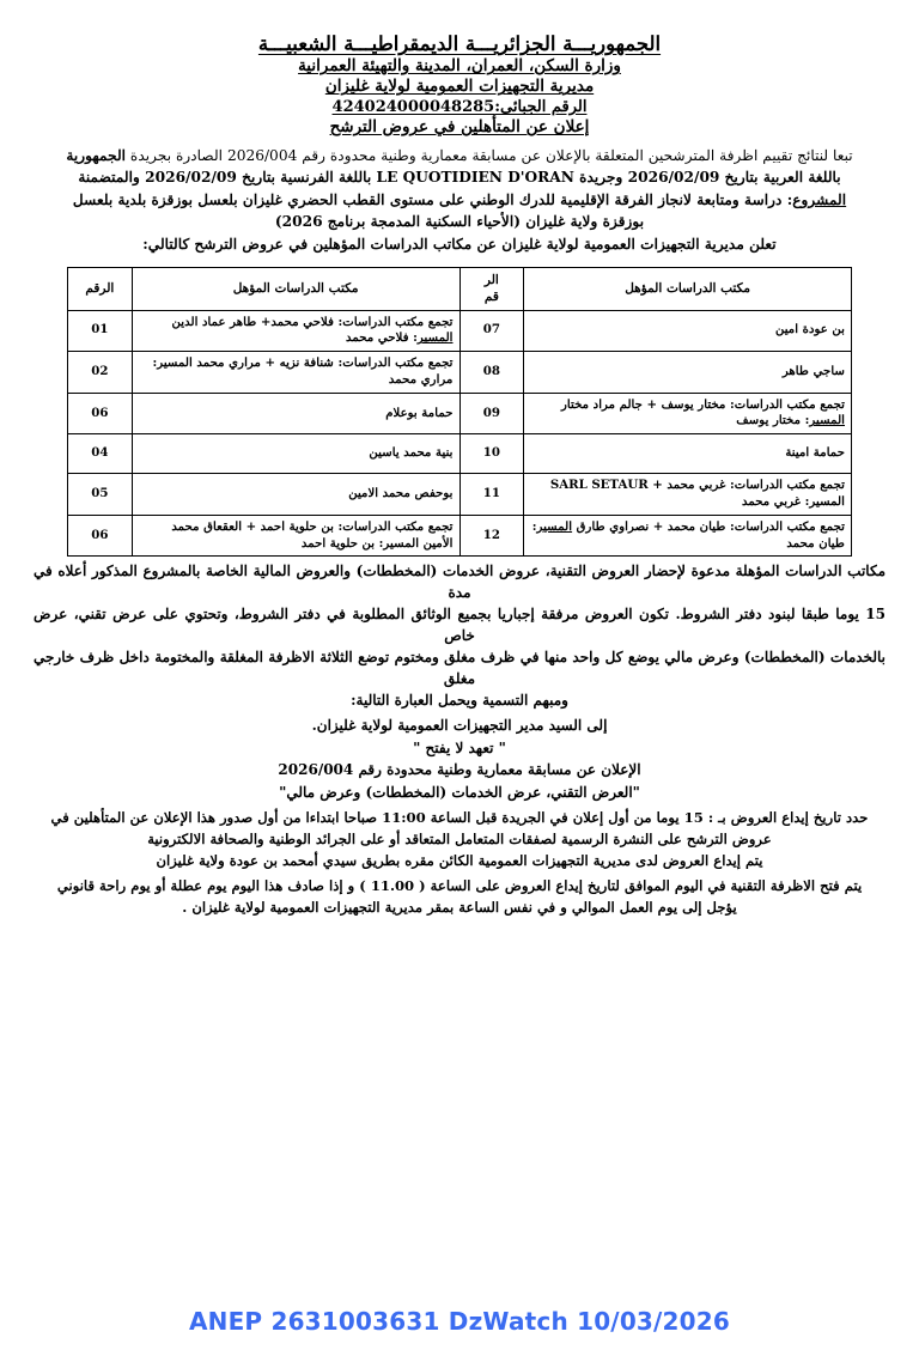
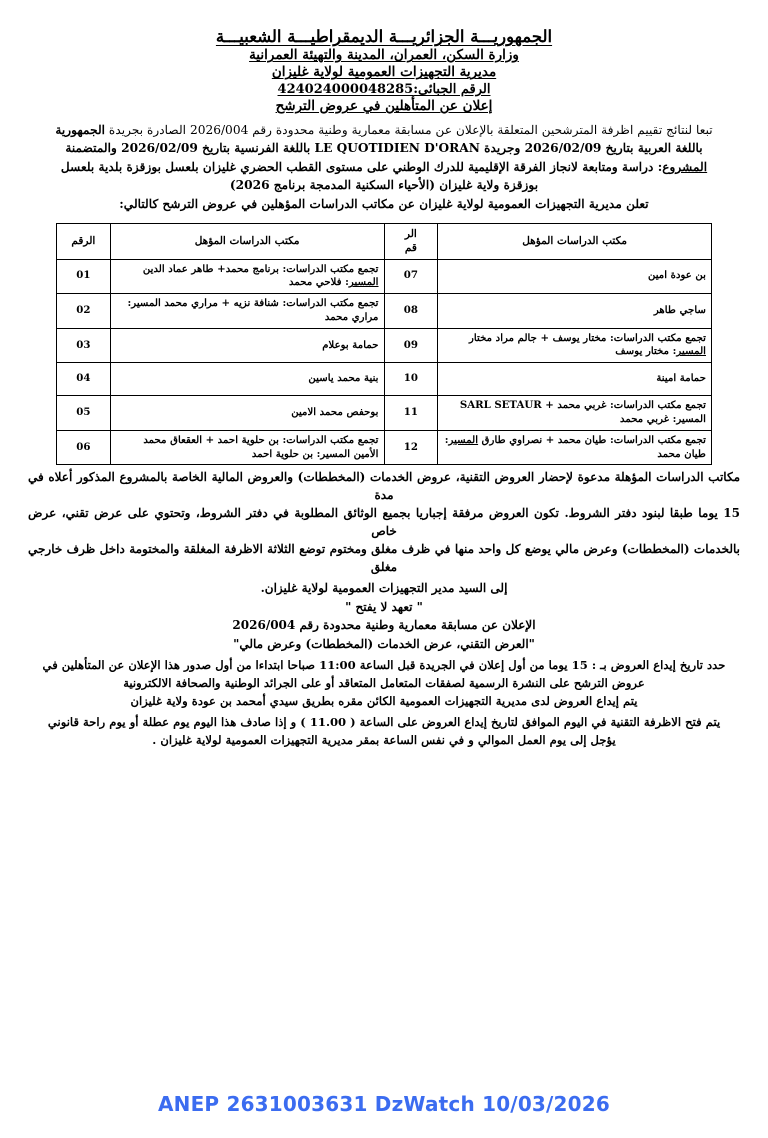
  الجمهوريـــة الجزائريـــة الديمقراطيـــة الشعبيـــة
  وزارة السكن، العمران، المدينة والتهيئة العمرانية
  مديرية التجهيزات العمومية لولاية غليزان
  الرقم الجبائى:424024000048285
  إعلان عن المتأهلين في عروض الترشح
  تبعا لنتائج تقييم اظرفة المترشحين المتعلقة بالإعلان عن مسابقة معمارية وطنية محدودة رقم 2026/004 الصادرة بجريدة الجمهورية
  باللغة العربية بتاريخ 2026/02/09 وجريدة LE QUOTIDIEN D'ORAN باللغة الفرنسية بتاريخ 2026/02/09 والمتضمنة
  المشروع: دراسة ومتابعة لانجاز الفرقة الإقليمية للدرك الوطني على مستوى القطب الحضري غليزان بلعسل بوزقزة بلدية بلعسل
  بوزقزة ولاية غليزان (الأحياء السكنية المدمجة برنامج 2026)
  تعلن مديرية التجهيزات العمومية لولاية غليزان عن مكاتب الدراسات المؤهلين في عروض الترشح كالتالي:
  مكتب الدراسات المؤهل	الر قم	مكتب الدراسات المؤهل	الرقم
- بن عودة امين	07	تجمع مكتب الدراسات: فلاحي محمد+ طاهر عماد الدين المسير: فلاحي محمد	01
+ بن عودة امين	07	تجمع مكتب الدراسات: برنامج محمد+ طاهر عماد الدين المسير: فلاحي محمد	01
  ساجي طاهر	08	تجمع مكتب الدراسات: شنافة نزيه + مراري محمد المسير: مراري محمد	02
- تجمع مكتب الدراسات: مختار يوسف + جالم مراد مختار المسير: مختار يوسف	09	حمامة بوعلام	06
+ تجمع مكتب الدراسات: مختار يوسف + جالم مراد مختار المسير: مختار يوسف	09	حمامة بوعلام	03
  حمامة امينة	10	بنية محمد ياسين	04
  تجمع مكتب الدراسات: غربي محمد + SARL SETAUR المسير: غربي محمد	11	بوحفص محمد الامين	05
  تجمع مكتب الدراسات: طيان محمد + نصراوي طارق المسير: طيان محمد	12	تجمع مكتب الدراسات: بن حلوية احمد + العقعاق محمد الأمين المسير: بن حلوية احمد	06
  مكاتب الدراسات المؤهلة مدعوة لإحضار العروض التقنية، عروض الخدمات (المخططات) والعروض المالية الخاصة بالمشروع المذكور أعلاه في مدة
  15 يوما طبقا لبنود دفتر الشروط. تكون العروض مرفقة إجباريا بجميع الوثائق المطلوبة في دفتر الشروط، وتحتوي على عرض تقني، عرض خاص
  بالخدمات (المخططات) وعرض مالي يوضع كل واحد منها في ظرف مغلق ومختوم توضع الثلاثة الاظرفة المغلقة والمختومة داخل ظرف خارجي مغلق
- ومبهم التسمية ويحمل العبارة التالية:
  إلى السيد مدير التجهيزات العمومية لولاية غليزان.
  " تعهد لا يفتح "
  الإعلان عن مسابقة معمارية وطنية محدودة رقم 2026/004
  "العرض التقني، عرض الخدمات (المخططات) وعرض مالي"
  حدد تاريخ إيداع العروض بـ : 15 يوما من أول إعلان في الجريدة قبل الساعة 11:00 صباحا ابتداءا من أول صدور هذا الإعلان عن المتأهلين في
  عروض الترشح على النشرة الرسمية لصفقات المتعامل المتعاقد أو على الجرائد الوطنية والصحافة الالكترونية
  يتم إيداع العروض لدى مديرية التجهيزات العمومية الكائن مقره بطريق سيدي أمحمد بن عودة ولاية غليزان
  يتم فتح الاظرفة التقنية في اليوم الموافق لتاريخ إيداع العروض على الساعة ( 11.00 ) و إذا صادف هذا اليوم يوم عطلة أو يوم راحة قانوني
  يؤجل إلى يوم العمل الموالي و في نفس الساعة بمقر مديرية التجهيزات العمومية لولاية غليزان .
  ANEP 2631003631 DzWatch 10/03/2026
